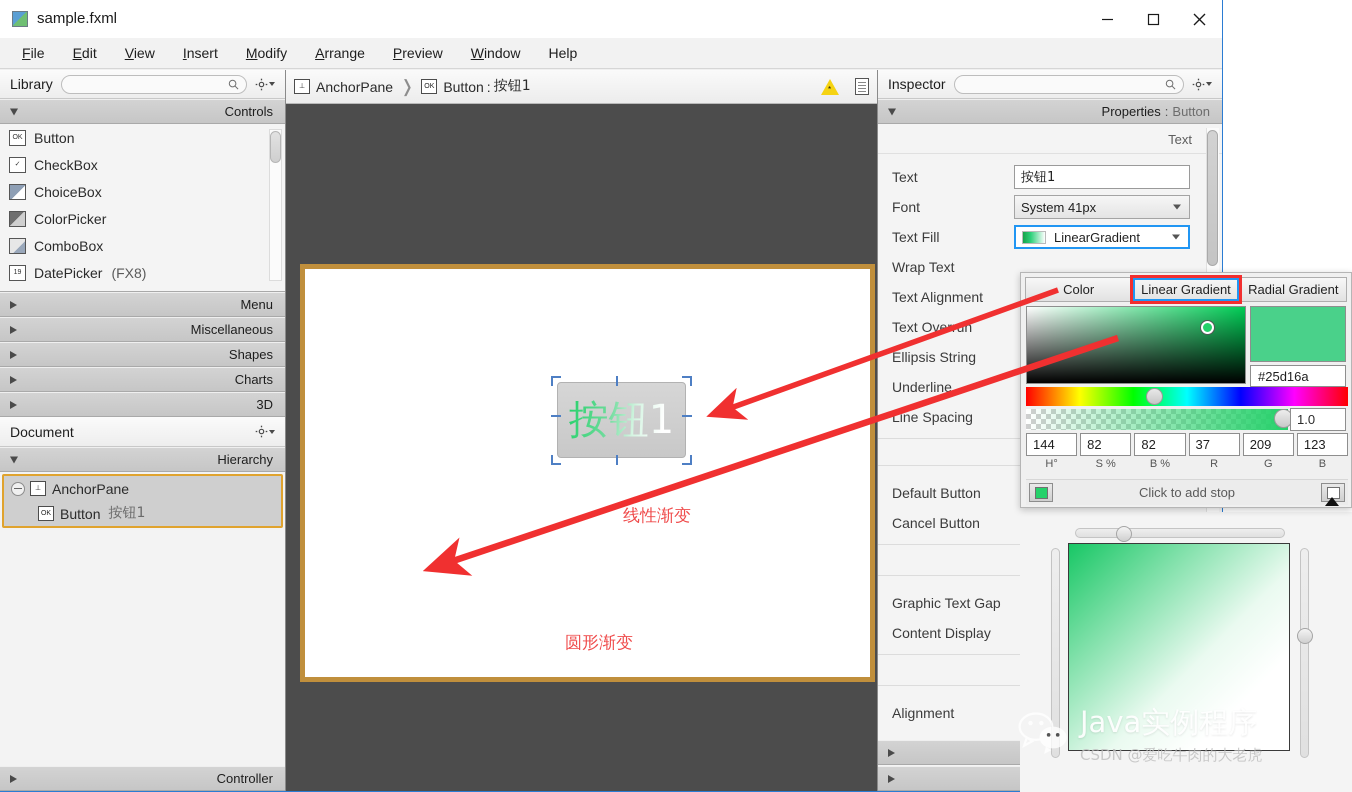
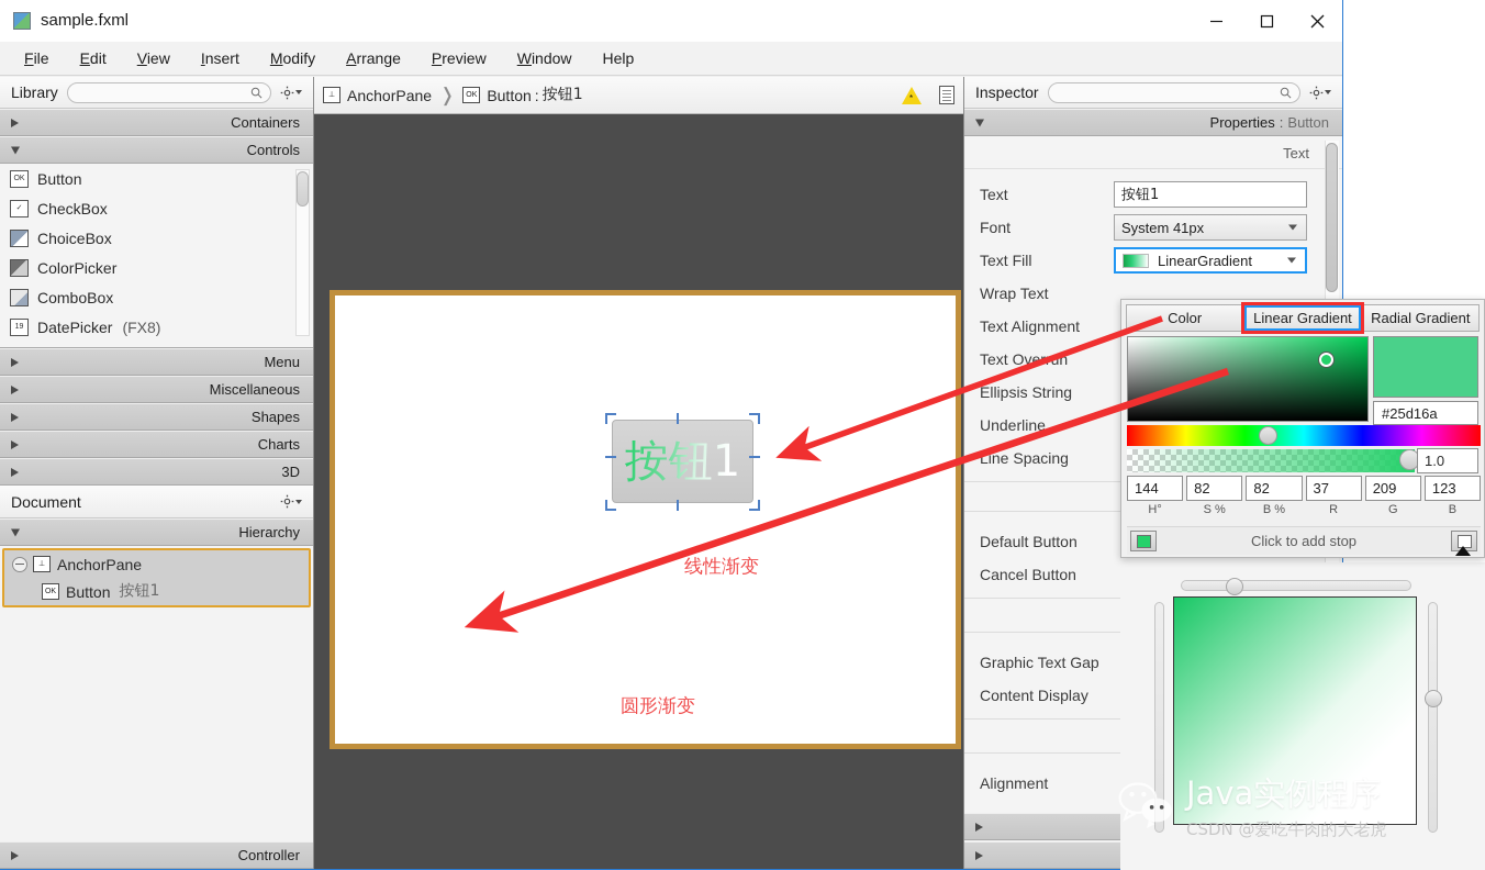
  sample.fxml
  File
  Edit
  View
  Insert
  Modify
  Arrange
  Preview
  Window
  Help
  Library
+ Containers
  Controls
  Button
  CheckBox
  ChoiceBox
  ColorPicker
  ComboBox
  DatePicker
  (FX8)
  Menu
  Miscellaneous
  Shapes
  Charts
  3D
  Document
  Hierarchy
  AnchorPane
  Button
  按钮1
  Controller
  AnchorPane
  ❭
  Button
  :
  按钮1
  *
  按钮1
  线性渐变
  圆形渐变
  Inspector
  Properties
  :
  Button
  Text
  Text
  按钮1
  Font
  System 41px
  Text Fill
  LinearGradient
  Wrap Text
  Text Alignment
  Text Oven
  Ellipsis String
  Underline
  Line Spacing
  Default Button
  Cancel Button
  Graphic Text Gap
  Content Display
  Alignment
  Color
  Linear Gradient
  Radial Gradient
  #25d16a
  1.0
  144
  H°
  82
  S %
  82
  B %
  37
  R
  209
  G
  123
  B
  Click to add stop
  Java实例程序
  CSDN @爱吃牛肉的大老虎
